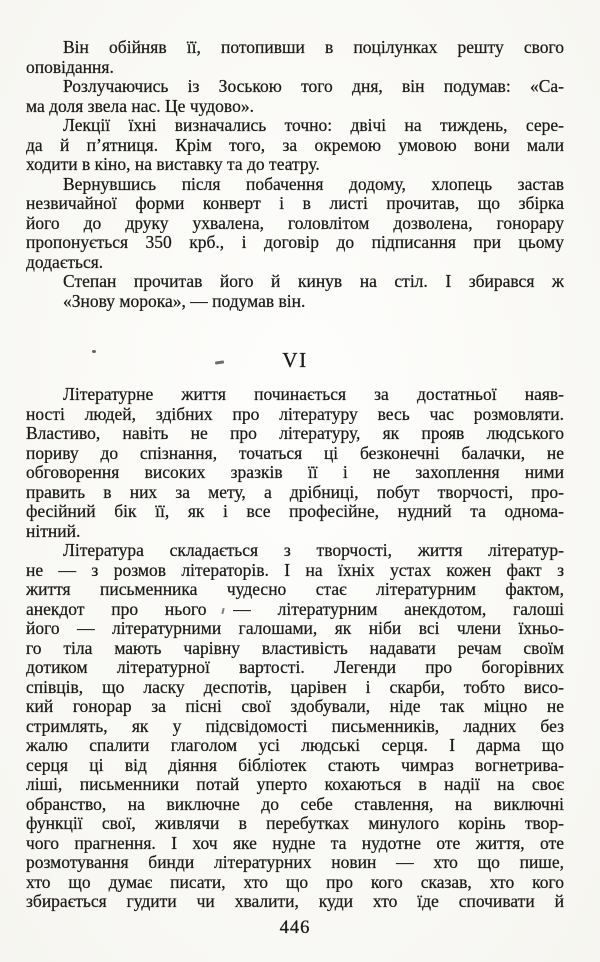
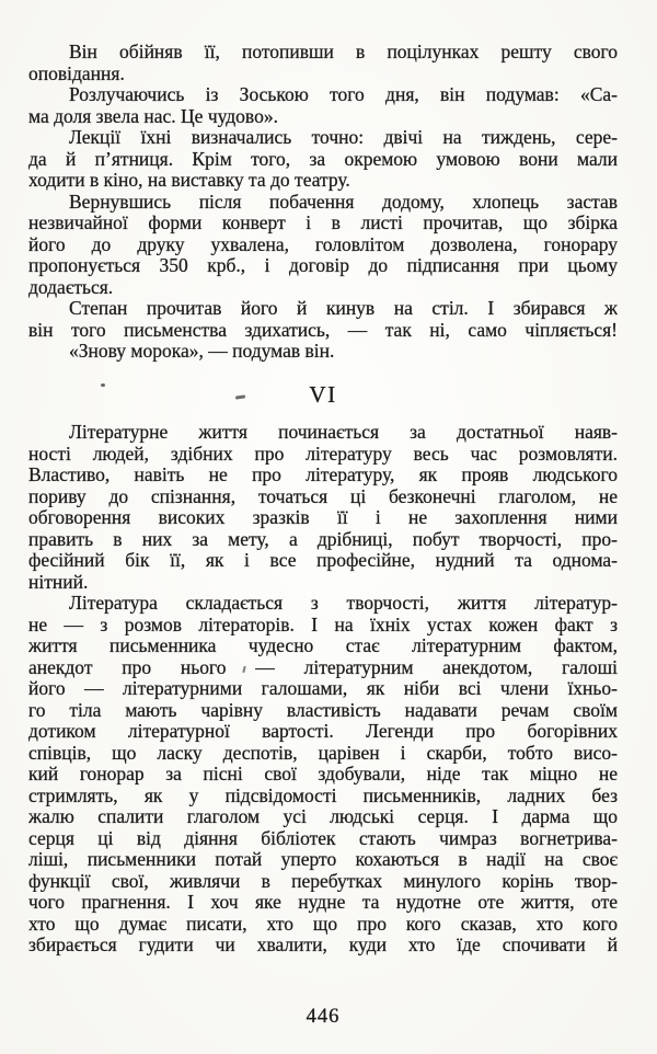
  Він обійняв її, потопивши в поцілунках решту свого
  оповідання.
  Розлучаючись із Зоською того дня, він подумав: «Са-
  ма доля звела нас. Це чудово».
  Лекції їхні визначались точно: двічі на тиждень, сере-
  да й п’ятниця. Крім того, за окремою умовою вони мали
  ходити в кіно, на виставку та до театру.
  Вернувшись після побачення додому, хлопець застав
  незвичайної форми конверт і в листі прочитав, що збірка
  його до друку ухвалена, головлітом дозволена, гонорару
  пропонується 350 крб., і договір до підписання при цьому
  додається.
  Степан прочитав його й кинув на стіл. І збирався ж
+ він того письменства здихатись, — так ні, само чіпляється!
  «Знову морока», — подумав він.
  VI
  Літературне життя починається за достатньої наяв-
  ності людей, здібних про літературу весь час розмовляти.
  Властиво, навіть не про літературу, як прояв людського
- пориву до спізнання, точаться ці безконечні балачки, не
+ пориву до спізнання, точаться ці безконечні глаголом, не
  обговорення високих зразків її і не захоплення ними
  править в них за мету, а дрібниці, побут творчості, про-
  фесійний бік її, як і все професійне, нудний та однома-
  нітний.
  Література складається з творчості, життя літератур-
  не — з розмов літераторів. І на їхніх устах кожен факт з
  життя письменника чудесно стає літературним фактом,
  анекдот про нього — літературним анекдотом, галоші
  його — літературними галошами, як ніби всі члени їхньо-
  го тіла мають чарівну властивість надавати речам своїм
  дотиком літературної вартості. Легенди про богорівних
  співців, що ласку деспотів, царівен і скарби, тобто висо-
  кий гонорар за пісні свої здобували, ніде так міцно не
  стримлять, як у підсвідомості письменників, ладних без
  жалю спалити глаголом усі людські серця. І дарма що
  серця ці від діяння бібліотек стають чимраз вогнетрива-
  ліші, письменники потай уперто кохаються в надії на своє
- обранство, на виключне до себе ставлення, на виключні
  функції свої, живлячи в перебутках минулого корінь твор-
  чого прагнення. І хоч яке нудне та нудотне оте життя, оте
- розмотування бинди літературних новин — хто що пише,
  хто що думає писати, хто що про кого сказав, хто кого
  збирається гудити чи хвалити, куди хто їде спочивати й
  446
